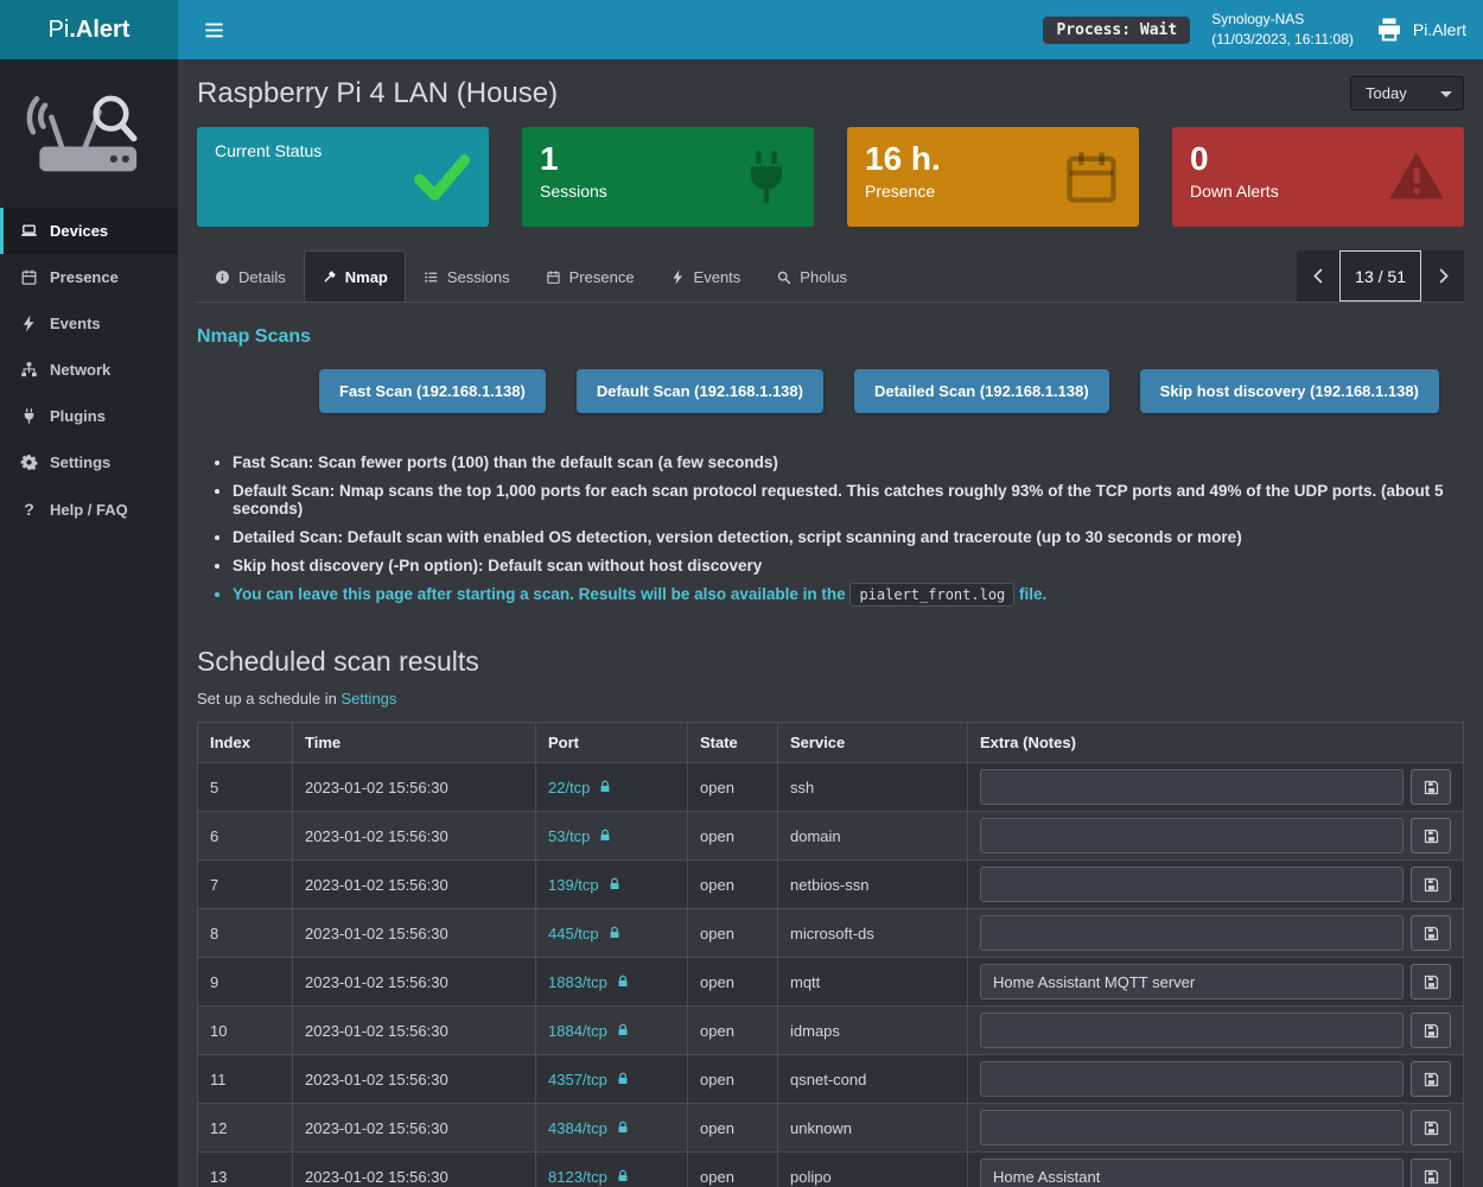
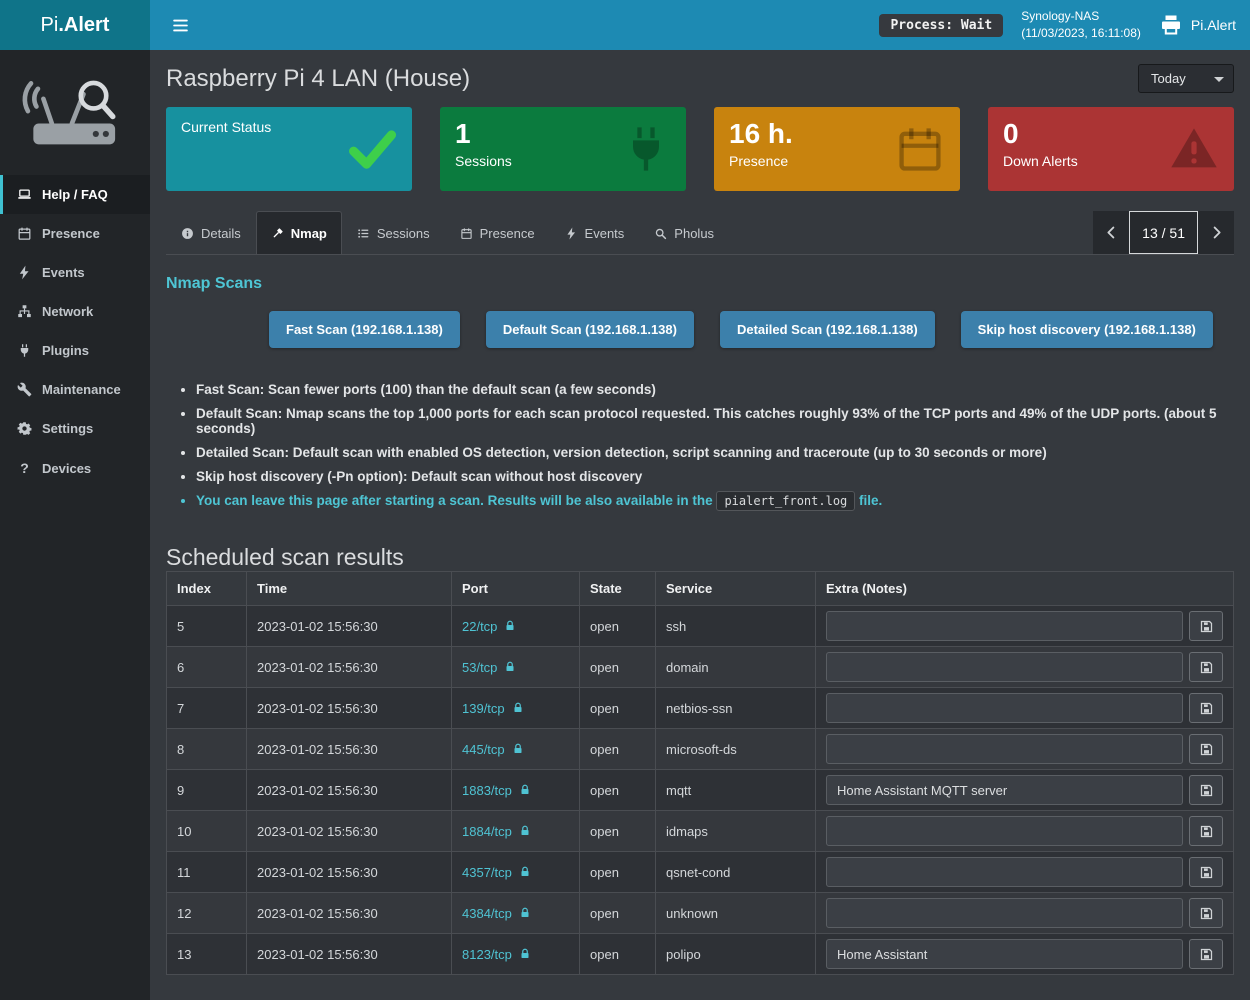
  Pi
  .Alert
  Process: Wait
  Synology-NAS
  (11/03/2023, 16:11:08)
  Pi.Alert
- Devices
+ Help / FAQ
  Presence
  Events
  Network
  Plugins
+ Maintenance
  Settings
  ?
- Help / FAQ
+ Devices
  Raspberry Pi 4 LAN (House)
  Today
  Current Status
  1
  Sessions
  16 h.
  Presence
  0
  Down Alerts
  Details
  Nmap
  Sessions
  Presence
  Events
  Pholus
  13 / 51
  Nmap Scans
  Fast Scan (192.168.1.138)
  Default Scan (192.168.1.138)
  Detailed Scan (192.168.1.138)
  Skip host discovery (192.168.1.138)
  Fast Scan: Scan fewer ports (100) than the default scan (a few seconds)
  Default Scan: Nmap scans the top 1,000 ports for each scan protocol requested. This catches roughly 93% of the TCP ports and 49% of the UDP ports. (about 5 seconds)
  Detailed Scan: Default scan with enabled OS detection, version detection, script scanning and traceroute (up to 30 seconds or more)
  Skip host discovery (-Pn option): Default scan without host discovery
  You can leave this page after starting a scan. Results will be also available in the pialert_front.log file.
  Scheduled scan results
- Set up a schedule in Settings
  Index	Time	Port	State	Service	Extra (Notes)
  5	2023-01-02 15:56:30	22/tcp	open	ssh
  6	2023-01-02 15:56:30	53/tcp	open	domain
  7	2023-01-02 15:56:30	139/tcp	open	netbios-ssn
  8	2023-01-02 15:56:30	445/tcp	open	microsoft-ds
  9	2023-01-02 15:56:30	1883/tcp	open	mqtt	Home Assistant MQTT server
  10	2023-01-02 15:56:30	1884/tcp	open	idmaps
  11	2023-01-02 15:56:30	4357/tcp	open	qsnet-cond
  12	2023-01-02 15:56:30	4384/tcp	open	unknown
  13	2023-01-02 15:56:30	8123/tcp	open	polipo	Home Assistant
